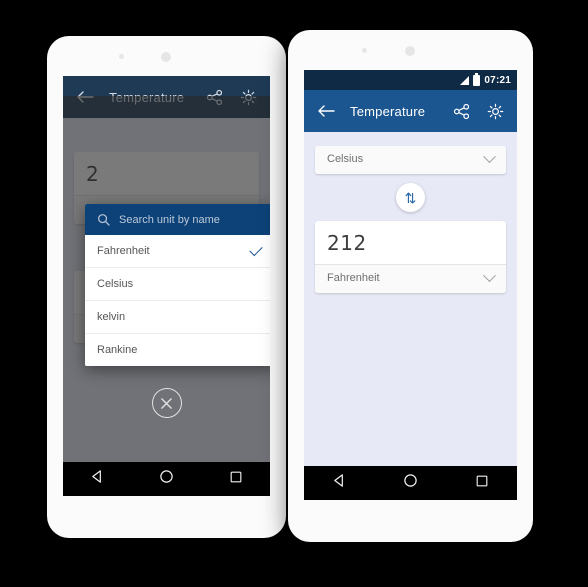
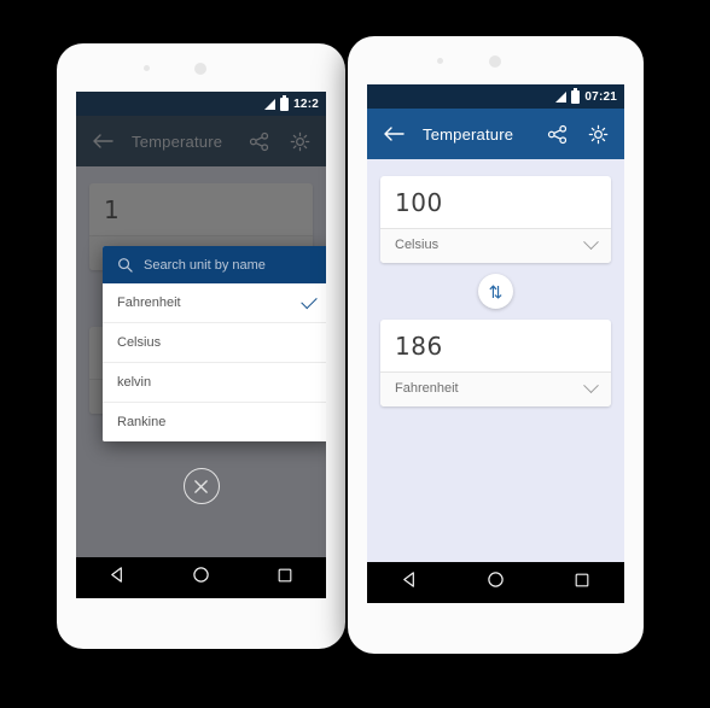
+ 12:2
  Temperature
- 2
+ 1
  Search unit by name
  Fahrenheit
  Celsius
  kelvin
  Rankine
  07:21
  Temperature
+ 100
  Celsius
  ⇅
- 212
+ 186
  Fahrenheit
